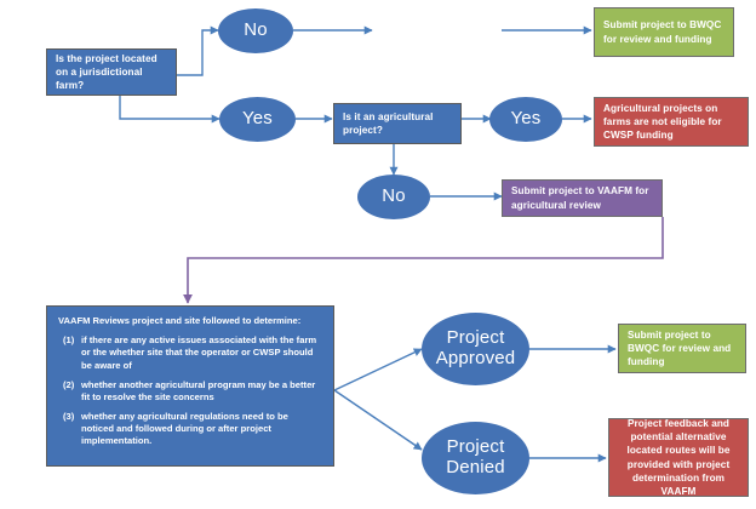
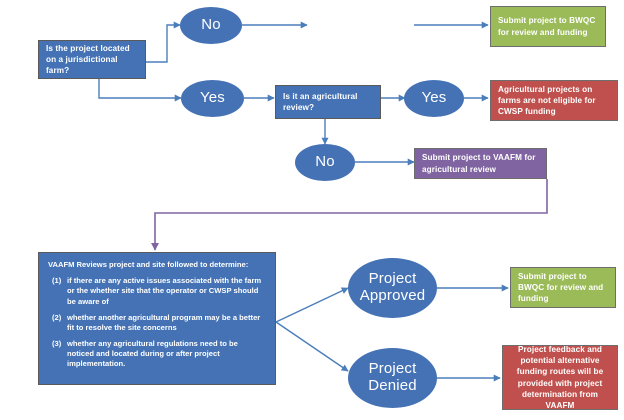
  Is the project located on a jurisdictional farm?
  No
  Yes
  Submit project to BWQC for review and funding
- Is it an agricultural project?
+ Is it an agricultural review?
  Yes
  Agricultural projects on farms are not eligible for CWSP funding
  No
  Submit project to VAAFM for agricultural review
  VAAFM Reviews project and site followed to determine:
  (1)
  if there are any active issues associated with the farm or the whether site that the operator or CWSP should be aware of
  (2)
  whether another agricultural program may be a better fit to resolve the site concerns
  (3)
- whether any agricultural regulations need to be noticed and followed during or after project implementation.
+ whether any agricultural regulations need to be noticed and located during or after project implementation.
  Project Approved
  Project Denied
  Submit project to BWQC for review and funding
- Project feedback and potential alternative located routes will be provided with project determination from VAAFM
+ Project feedback and potential alternative funding routes will be provided with project determination from VAAFM
